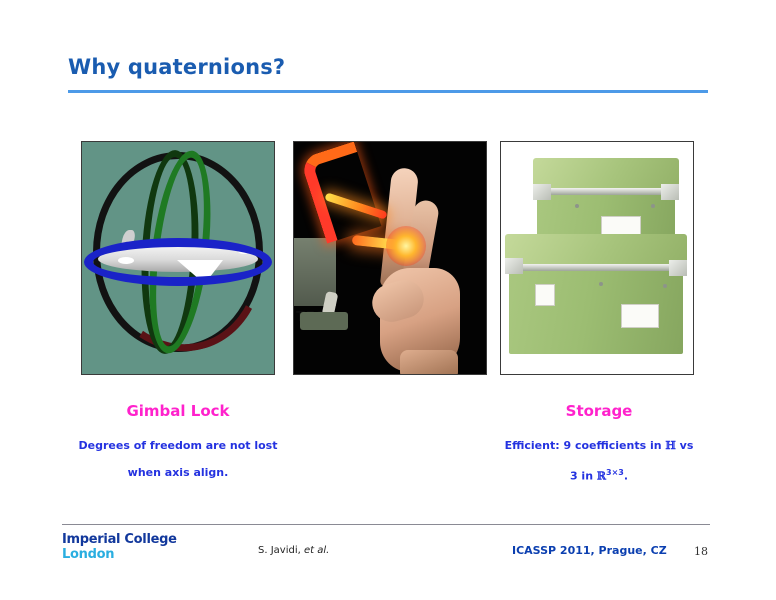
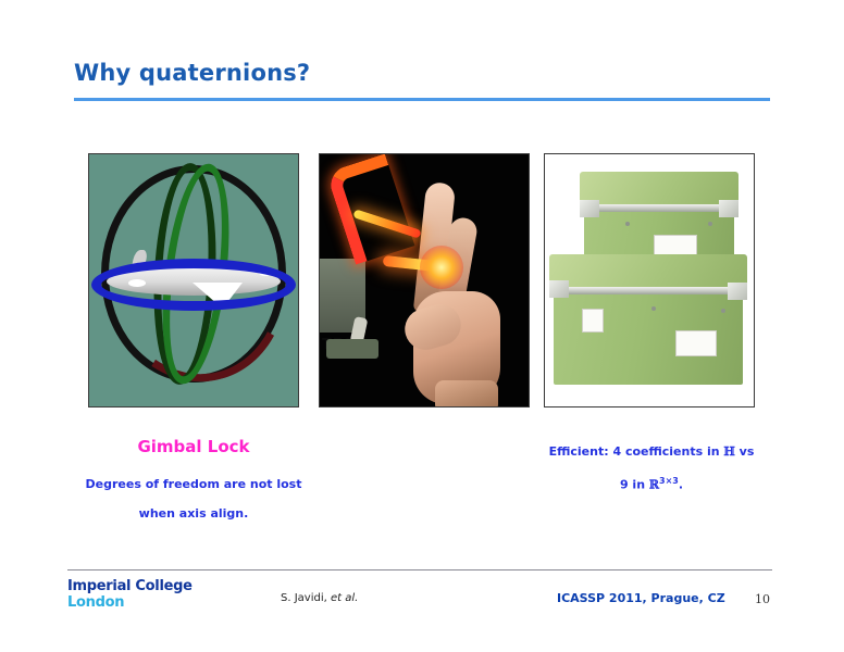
  Why quaternions?
  Gimbal Lock
  Degrees of freedom are not lost
  when axis align.
- Storage
- Efficient: 9 coefficients in ℍ vs
+ Efficient: 4 coefficients in ℍ vs
- 3 in ℝ3×3.
+ 9 in ℝ3×3.
  Imperial College
  London
  S. Javidi, et al.
  ICASSP 2011, Prague, CZ
- 18
+ 10
